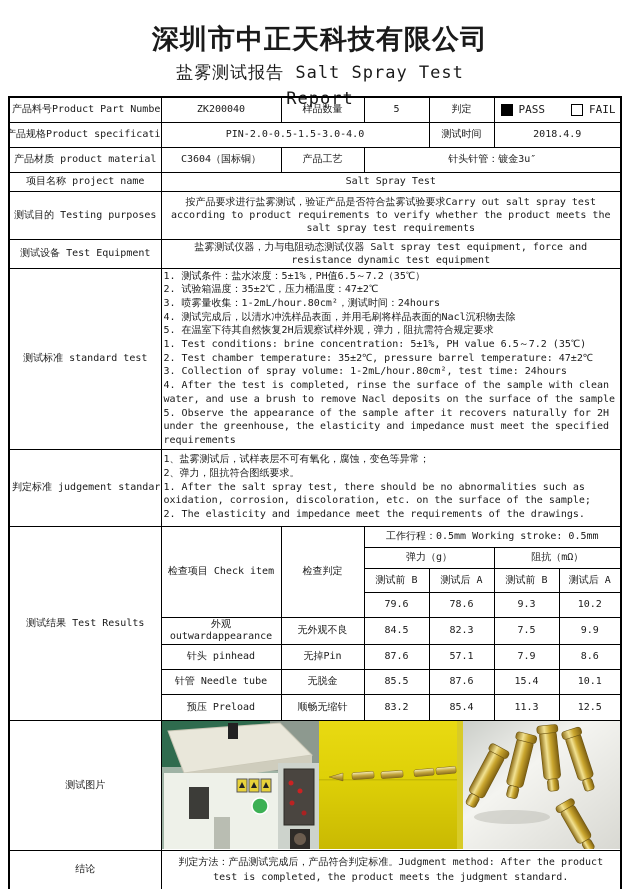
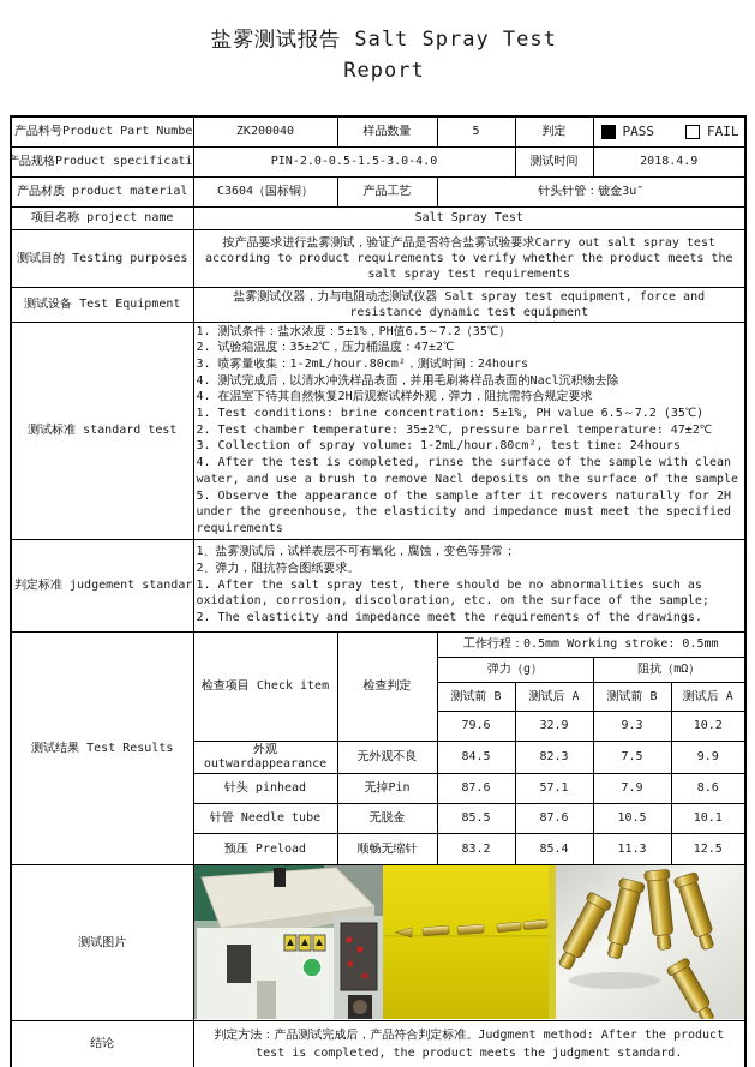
- 深圳市中正天科技有限公司
  盐雾测试报告 Salt Spray Test Report
  产品料号Product Part Numbe	ZK200040	样品数量	5	判定	PASS FAIL
  产品规格Product specificati	PIN-2.0-0.5-1.5-3.0-4.0	测试时间	2018.4.9
  产品材质 product material	C3604（国标铜）	产品工艺	针头针管：镀金3u″
  项目名称 project name	Salt Spray Test
  测试目的 Testing purposes	按产品要求进行盐雾测试，验证产品是否符合盐雾试验要求Carry out salt spray test according to product requirements to verify whether the product meets the salt spray test requirements
  测试设备 Test Equipment	盐雾测试仪器，力与电阻动态测试仪器 Salt spray test equipment, force and resistance dynamic test equipment
- 测试标准 standard test	1. 测试条件：盐水浓度：5±1%，PH值6.5～7.2（35℃） 2. 试验箱温度：35±2℃，压力桶温度：47±2℃ 3. 喷雾量收集：1-2mL/hour.80cm²，测试时间：24hours 4. 测试完成后，以清水冲洗样品表面，并用毛刷将样品表面的Nacl沉积物去除 5. 在温室下待其自然恢复2H后观察试样外观，弹力，阻抗需符合规定要求 1. Test conditions: brine concentration: 5±1%, PH value 6.5～7.2 (35℃) 2. Test chamber temperature: 35±2℃, pressure barrel temperature: 47±2℃ 3. Collection of spray volume: 1-2mL/hour.80cm², test time: 24hours 4. After the test is completed, rinse the surface of the sample with clean water, and use a brush to remove Nacl deposits on the surface of the sample 5. Observe the appearance of the sample after it recovers naturally for 2H under the greenhouse, the elasticity and impedance must meet the specified requirements
+ 测试标准 standard test	1. 测试条件：盐水浓度：5±1%，PH值6.5～7.2（35℃） 2. 试验箱温度：35±2℃，压力桶温度：47±2℃ 3. 喷雾量收集：1-2mL/hour.80cm²，测试时间：24hours 4. 测试完成后，以清水冲洗样品表面，并用毛刷将样品表面的Nacl沉积物去除 4. 在温室下待其自然恢复2H后观察试样外观，弹力，阻抗需符合规定要求 1. Test conditions: brine concentration: 5±1%, PH value 6.5～7.2 (35℃) 2. Test chamber temperature: 35±2℃, pressure barrel temperature: 47±2℃ 3. Collection of spray volume: 1-2mL/hour.80cm², test time: 24hours 4. After the test is completed, rinse the surface of the sample with clean water, and use a brush to remove Nacl deposits on the surface of the sample 5. Observe the appearance of the sample after it recovers naturally for 2H under the greenhouse, the elasticity and impedance must meet the specified requirements
  判定标准 judgement standar	1、盐雾测试后，试样表层不可有氧化，腐蚀，变色等异常； 2、弹力，阻抗符合图纸要求。 1. After the salt spray test, there should be no abnormalities such as oxidation, corrosion, discoloration, etc. on the surface of the sample; 2. The elasticity and impedance meet the requirements of the drawings.
  测试结果 Test Results	检查项目 Check item	检查判定	工作行程：0.5mm Working stroke: 0.5mm
  弹力（g）	阻抗（mΩ）
  测试前 B	测试后 A	测试前 B	测试后 A
- 79.6	78.6	9.3	10.2
+ 79.6	32.9	9.3	10.2
  外观 outwardappearance	无外观不良	84.5	82.3	7.5	9.9
  针头 pinhead	无掉Pin	87.6	57.1	7.9	8.6
- 针管 Needle tube	无脱金	85.5	87.6	15.4	10.1
+ 针管 Needle tube	无脱金	85.5	87.6	10.5	10.1
  预压 Preload	顺畅无缩针	83.2	85.4	11.3	12.5
  测试图片
  结论	判定方法：产品测试完成后，产品符合判定标准。Judgment method: After the product test is completed, the product meets the judgment standard.
